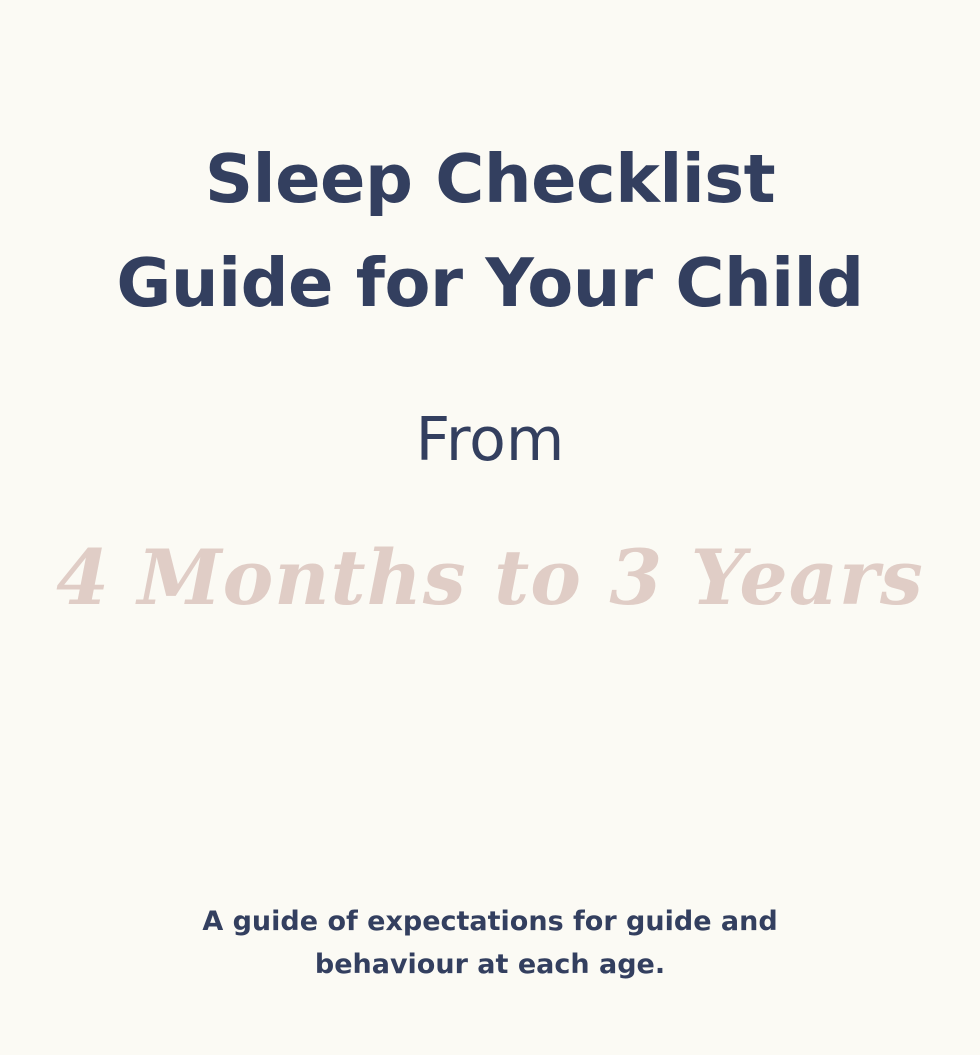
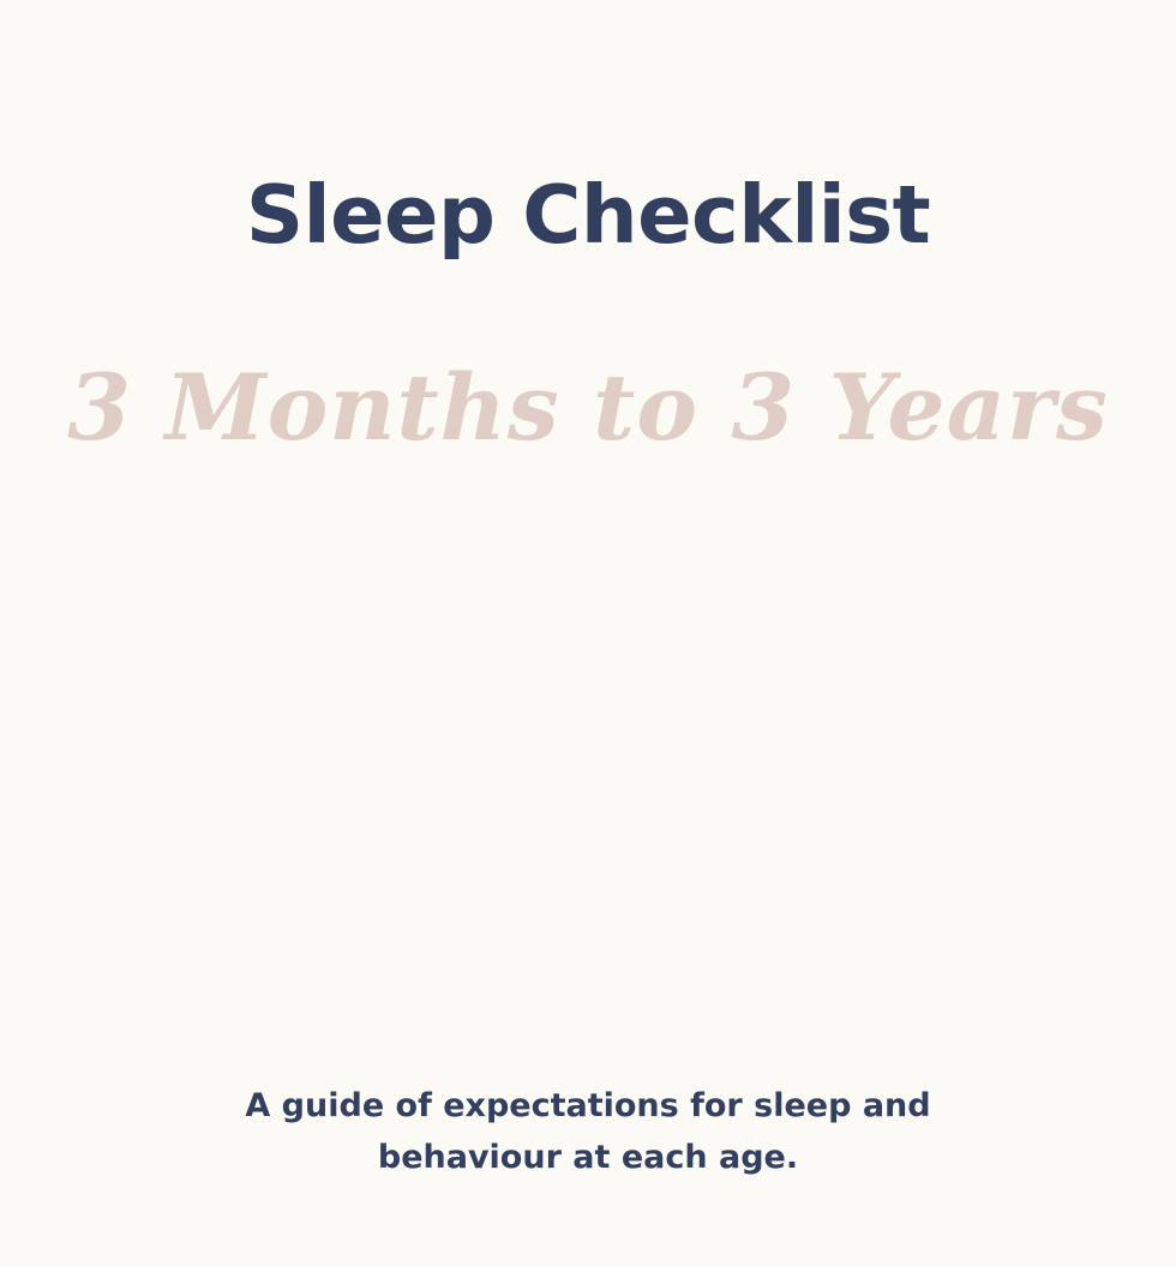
  Sleep Checklist
- Guide for Your Child
- From
- 4 Months to 3 Years
+ 3 Months to 3 Years
- A guide of expectations for guide and
+ A guide of expectations for sleep and
  behaviour at each age.
